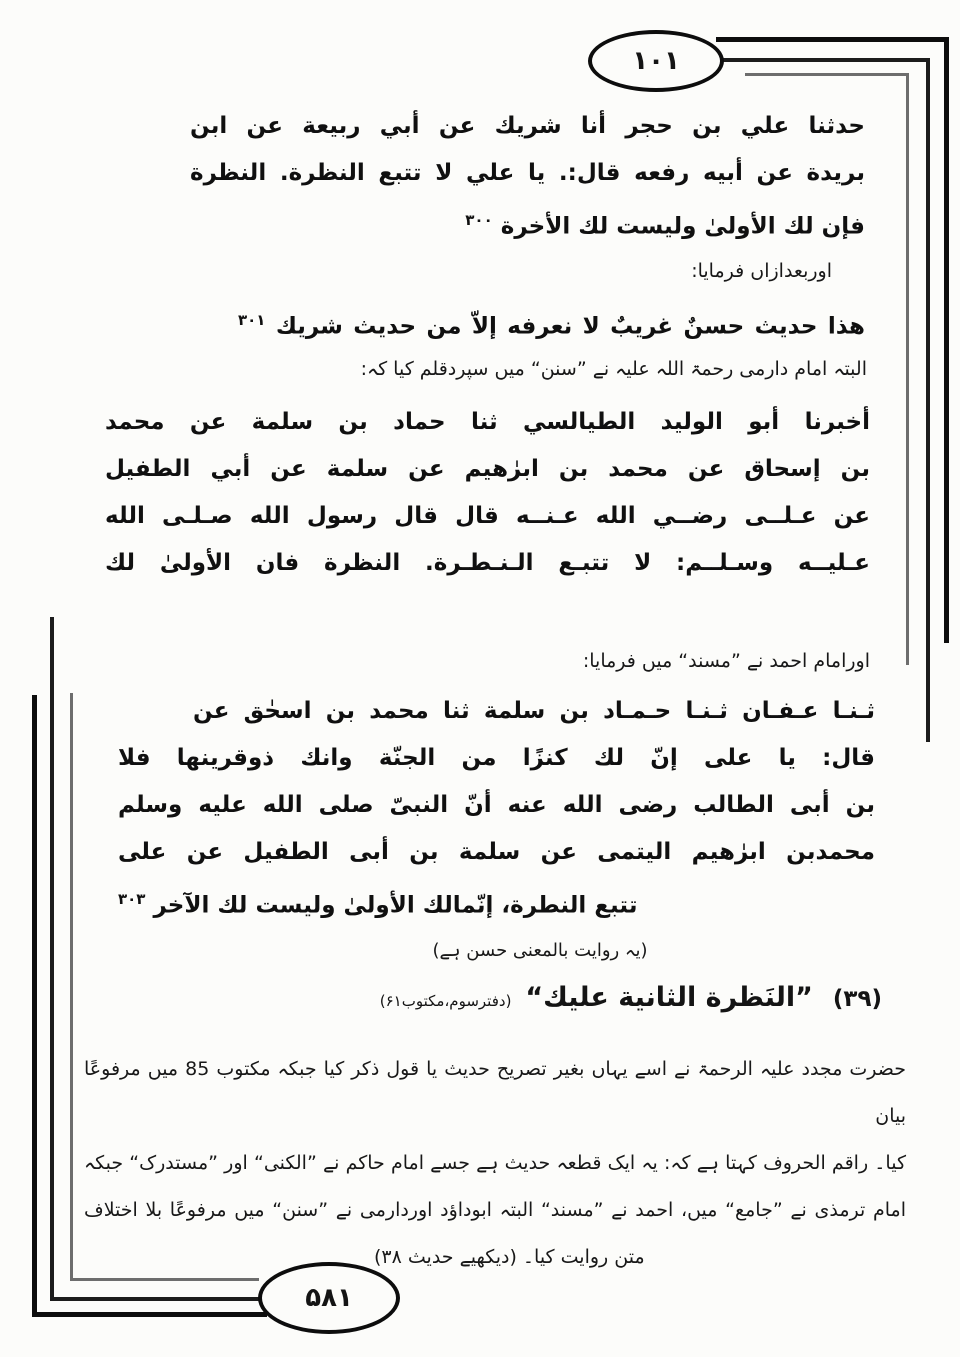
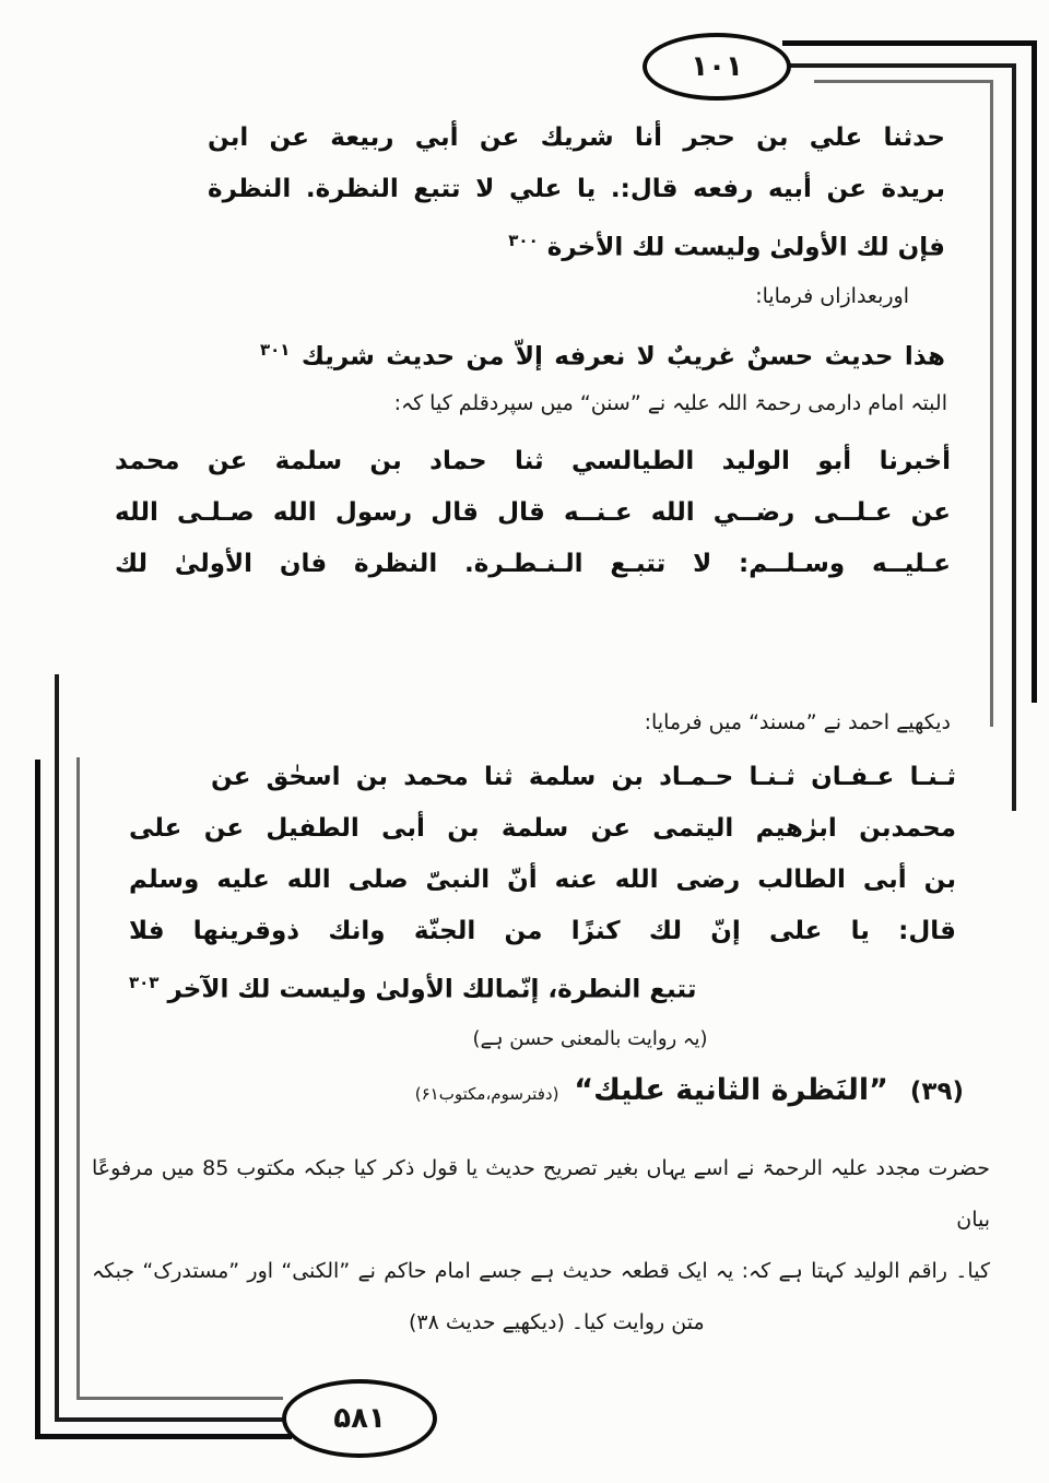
  ١٠١
  ۵۸۱
  حدثنا علي بن حجر أنا شريك عن أبي ربيعة عن ابن
  بريدة عن أبيه رفعه قال:. يا علي لا تتبع النظرة. النظرة
  فإن لك الأولىٰ وليست لك الأخرة ٣٠٠
  اوربعدازاں فرمایا:
  هذا حديث حسنٌ غريبٌ لا نعرفه إلاّ من حديث شريك ٣٠١
  البتہ امام دارمی رحمۃ اللہ علیہ نے ”سنن“ میں سپردقلم کیا کہ:
  أخبرنا أبو الوليد الطيالسي ثنا حماد بن سلمة عن محمد
- بن إسحاق عن محمد بن ابرٰهيم عن سلمة عن أبي الطفيل
  عن عـلــى رضــي الله عـنــه قال قال رسول الله صـلـى الله
  عـليــه وسـلــم: لا تتبـع الـنـطـرة. النظرة فان الأولىٰ لك
- اورامام احمد نے ”مسند“ میں فرمایا:
+ دیکھیے احمد نے ”مسند“ میں فرمایا:
  ثـنـا عـفـان ثـنـا حـمـاد بن سلمة ثنا محمد بن اسحٰق عن
- قال: يا على إنّ لك كنزًا من الجنّة وانك ذوقرينها فلا
+ محمدبن ابرٰهيم اليتمى عن سلمة بن أبى الطفيل عن على
  بن أبى الطالب رضى الله عنه أنّ النبىّ صلى الله عليه وسلم
- محمدبن ابرٰهيم اليتمى عن سلمة بن أبى الطفيل عن على
+ قال: يا على إنّ لك كنزًا من الجنّة وانك ذوقرينها فلا
  تتبع النطرة، إنّمالك الأولىٰ وليست لك الآخر ٣٠٣
  (یہ روایت بالمعنی حسن ہے)
  (۳۹)”النَظرة الثانية عليك“(دفترسوم،مکتوب۶۱)
  حضرت مجدد علیہ الرحمۃ نے اسے یہاں بغیر تصریح حدیث یا قول ذکر کیا جبکہ مکتوب 85 میں مرفوعًا بیان
- کیا۔ راقم الحروف کہتا ہے کہ: یہ ایک قطعہ حدیث ہے جسے امام حاکم نے ”الکنی“ اور ”مستدرک“ جبکہ
+ کیا۔ راقم الوليد کہتا ہے کہ: یہ ایک قطعہ حدیث ہے جسے امام حاکم نے ”الکنی“ اور ”مستدرک“ جبکہ
- امام ترمذی نے ”جامع“ میں، احمد نے ”مسند“ البتہ ابوداؤد اوردارمی نے ”سنن“ میں مرفوعًا بلا اختلاف
  متن روایت کیا۔ (دیکھیے حدیث ۳۸)
